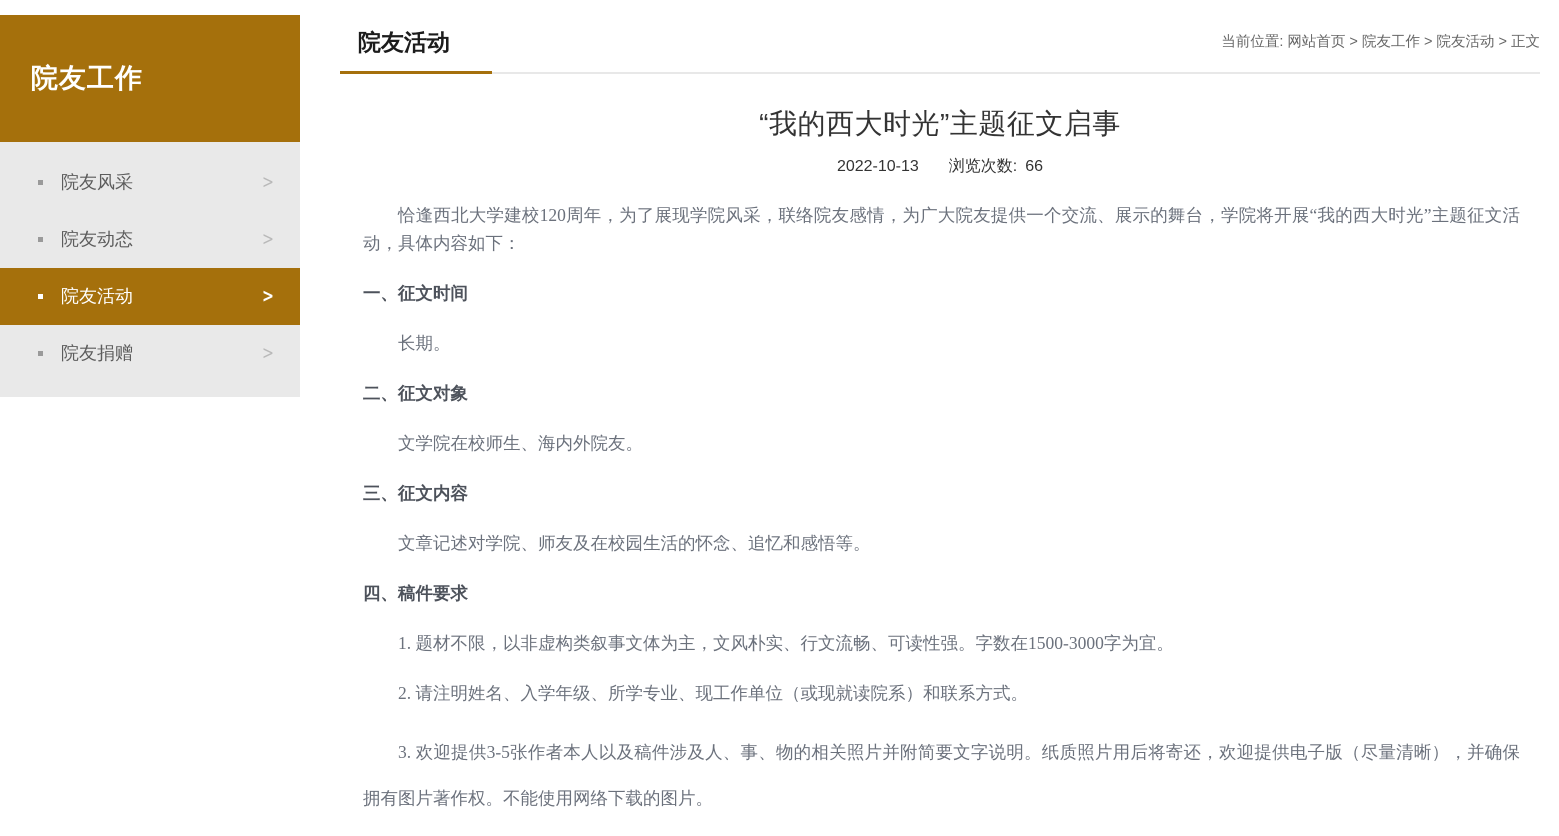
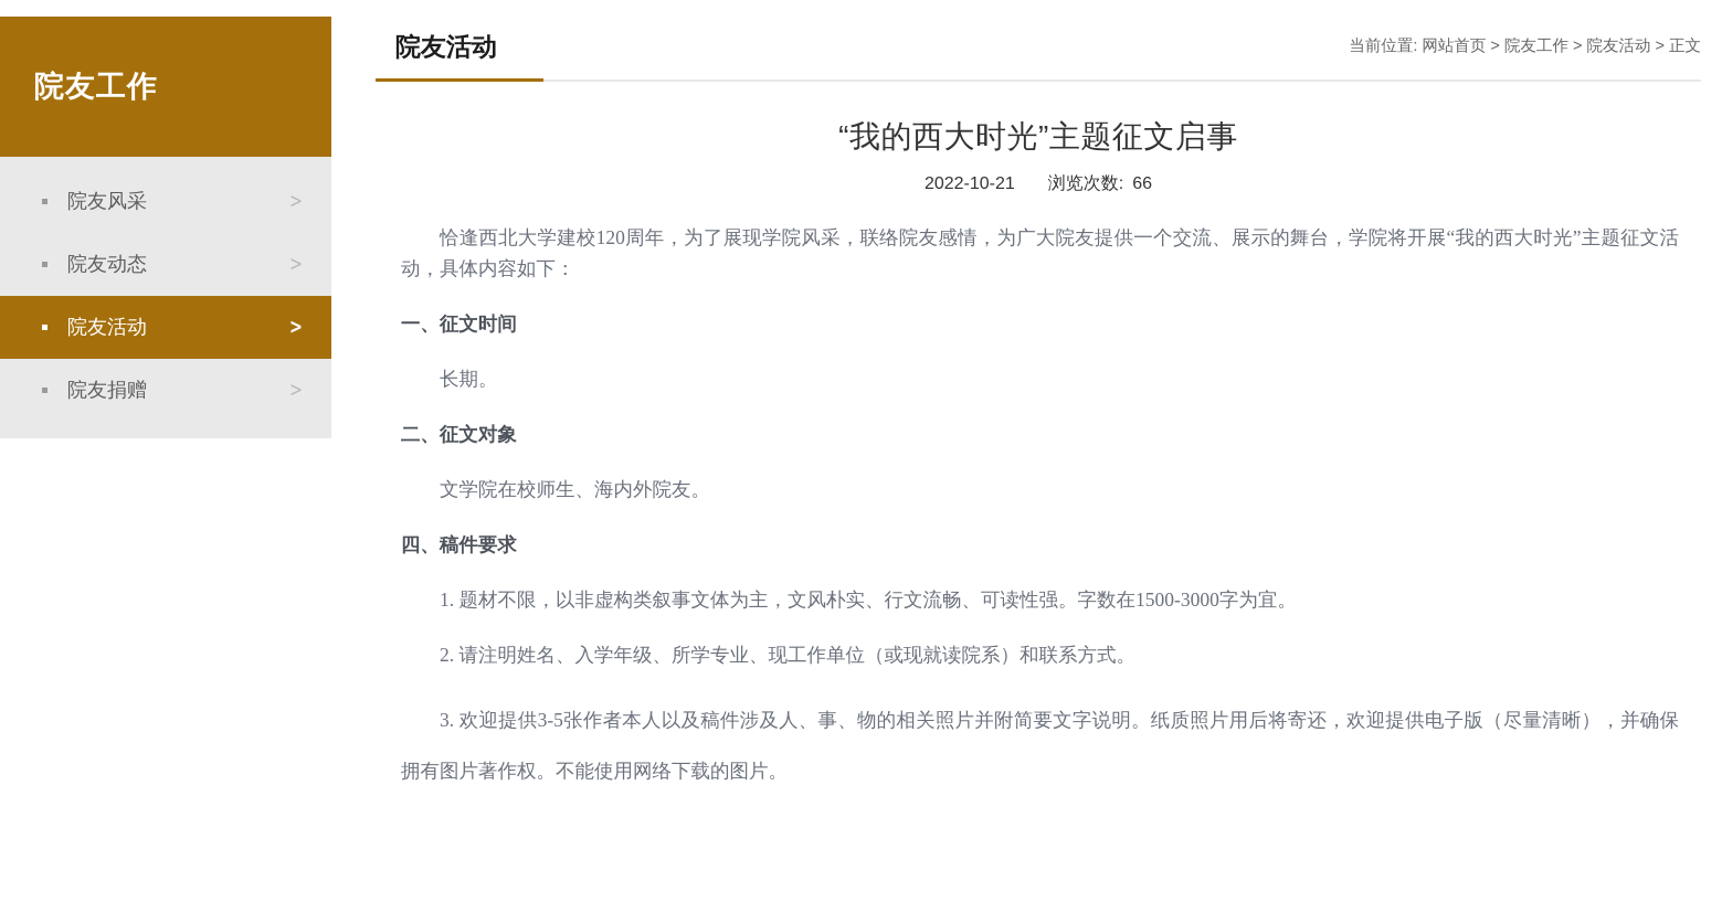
  院友工作
  院友风采
  >
  院友动态
  >
  院友活动
  >
  院友捐赠
  >
  院友活动
  当前位置: 网站首页 > 院友工作 > 院友活动 > 正文
  “我的西大时光”主题征文启事
- 2022-10-13 浏览次数: 66
+ 2022-10-21 浏览次数: 66
  恰逢西北大学建校120周年，为了展现学院风采，联络院友感情，为广大院友提供一个交流、展示的舞台，学院将开展“我的西大时光”主题征文活动，具体内容如下：
  一、征文时间
  长期。
  二、征文对象
  文学院在校师生、海内外院友。
- 三、征文内容
- 文章记述对学院、师友及在校园生活的怀念、追忆和感悟等。
  四、稿件要求
  1. 题材不限，以非虚构类叙事文体为主，文风朴实、行文流畅、可读性强。字数在1500-3000字为宜。
  2. 请注明姓名、入学年级、所学专业、现工作单位（或现就读院系）和联系方式。
  3. 欢迎提供3-5张作者本人以及稿件涉及人、事、物的相关照片并附简要文字说明。纸质照片用后将寄还，欢迎提供电子版（尽量清晰），并确保拥有图片著作权。不能使用网络下载的图片。
